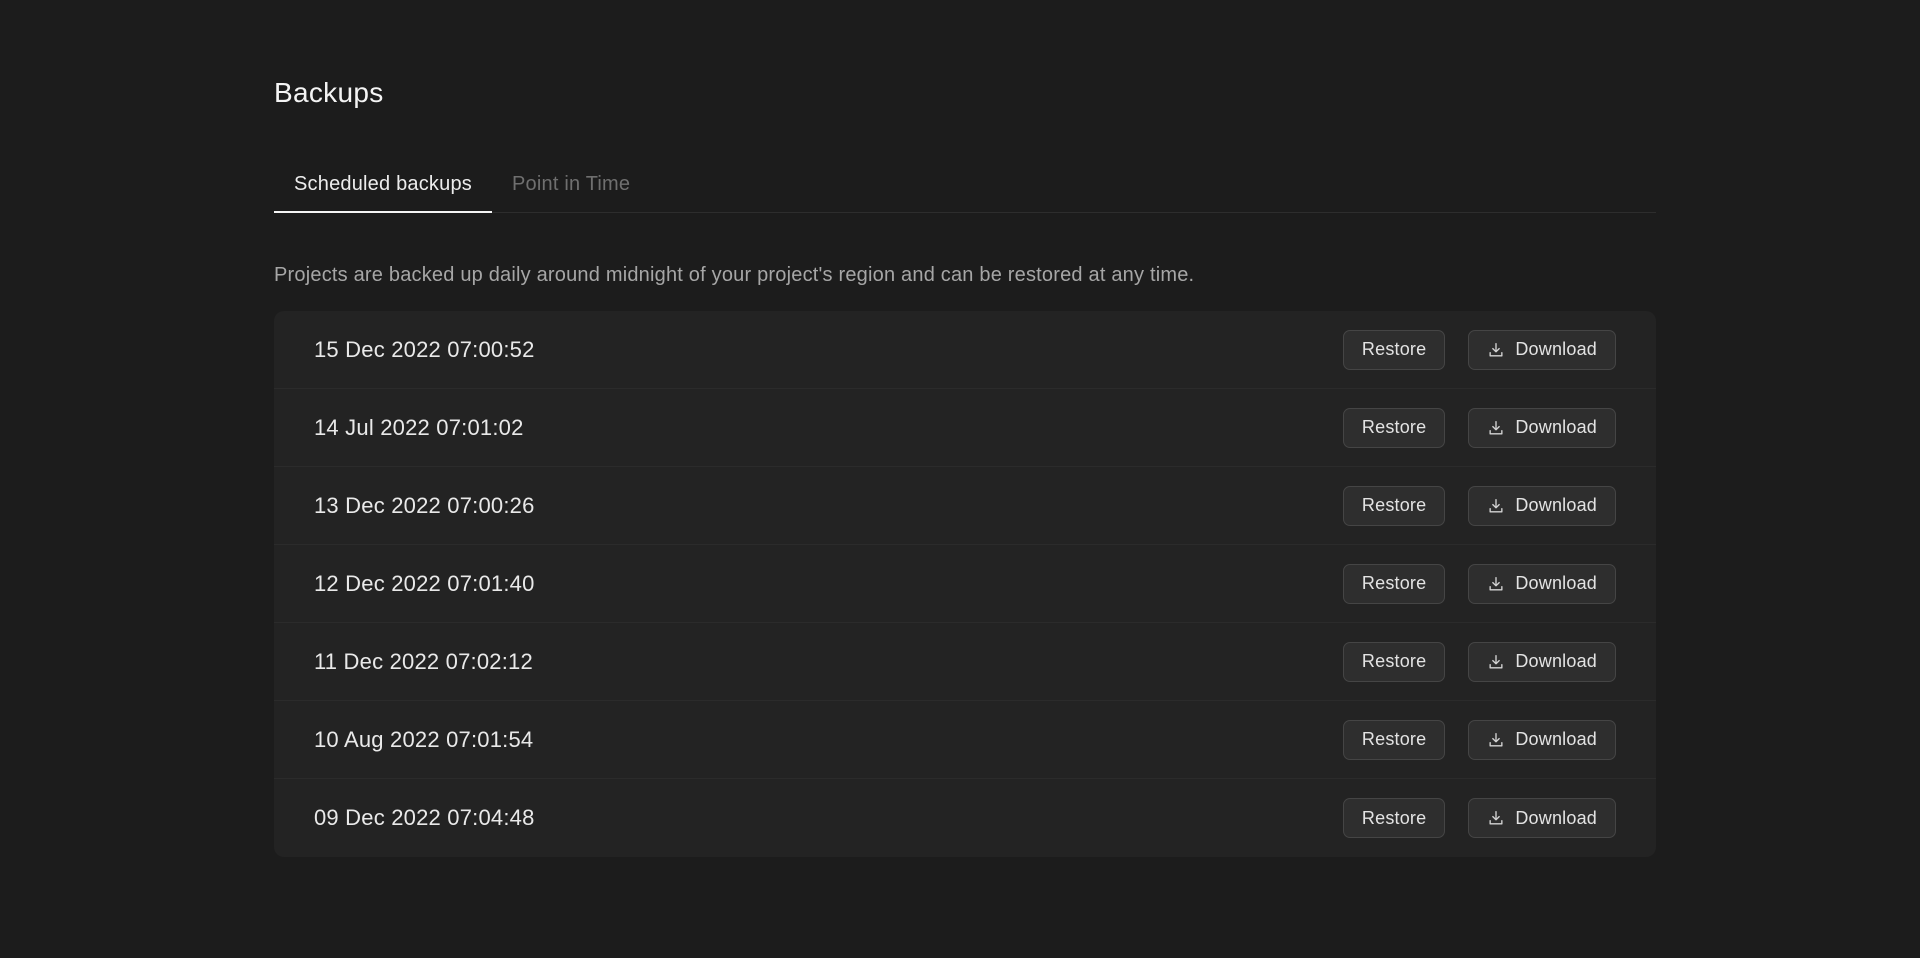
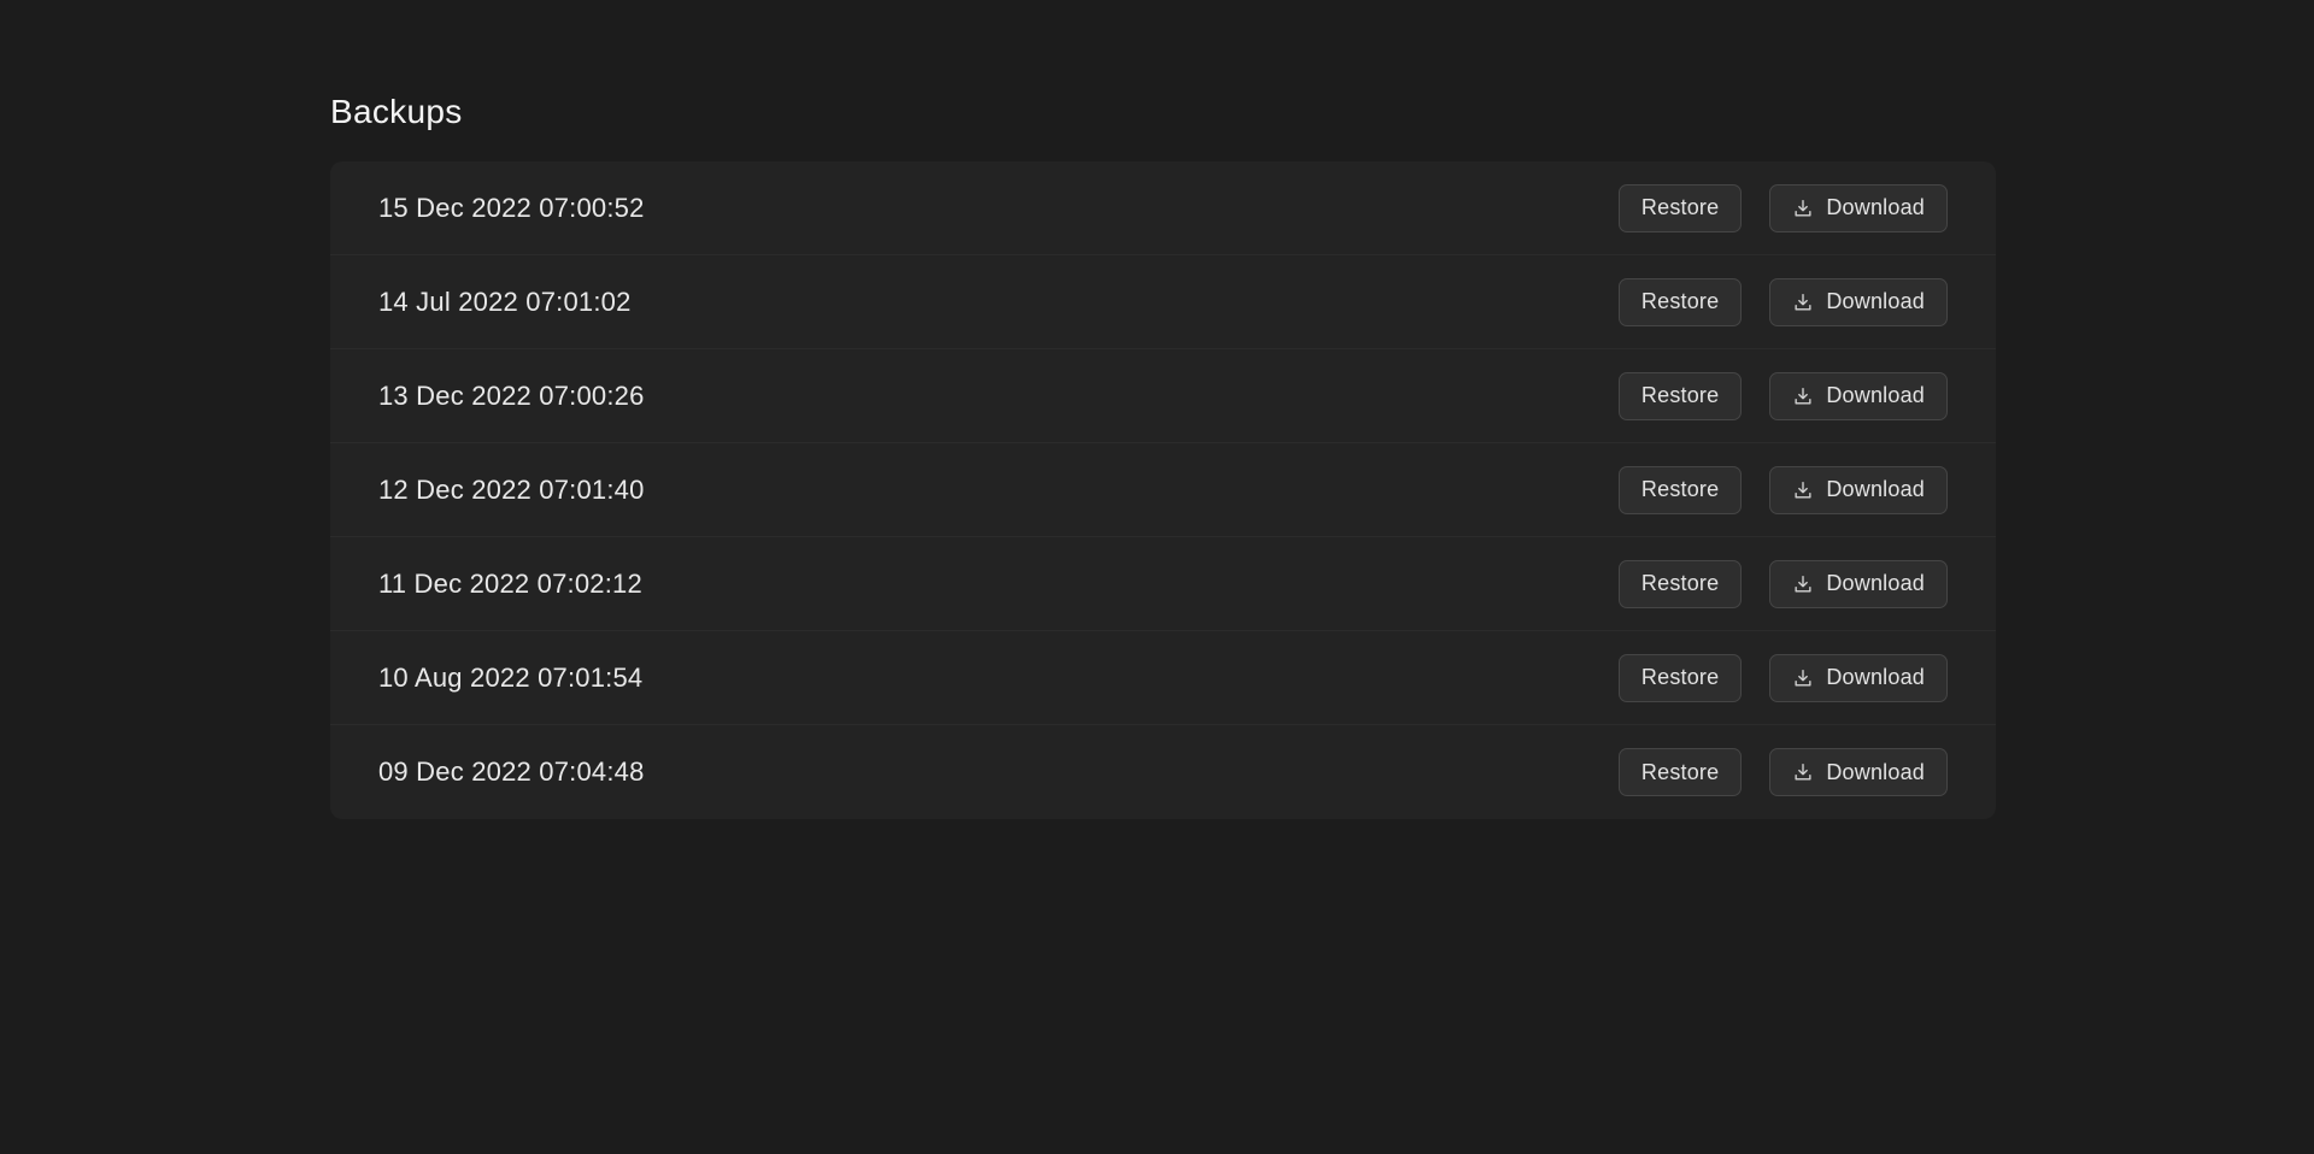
  Backups
- Scheduled backups
- Point in Time
- Projects are backed up daily around midnight of your project's region and can be restored at any time.
  15 Dec 2022 07:00:52
  Restore
  Download
  14 Jul 2022 07:01:02
  Restore
  Download
  13 Dec 2022 07:00:26
  Restore
  Download
  12 Dec 2022 07:01:40
  Restore
  Download
  11 Dec 2022 07:02:12
  Restore
  Download
  10 Aug 2022 07:01:54
  Restore
  Download
  09 Dec 2022 07:04:48
  Restore
  Download
